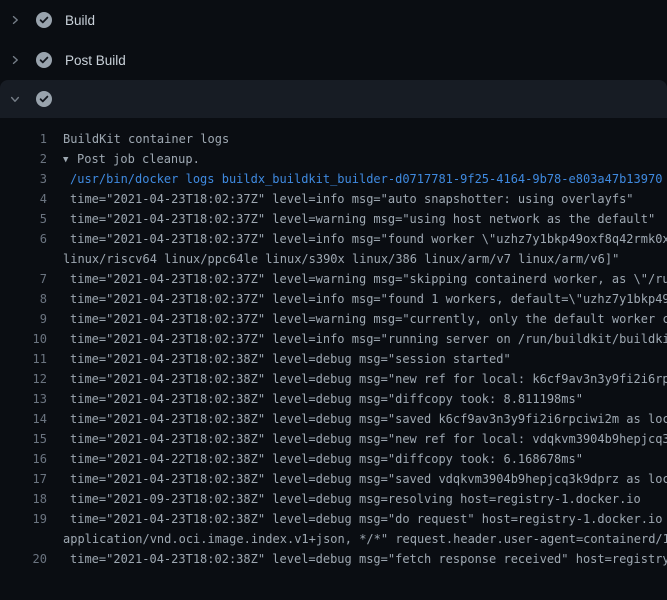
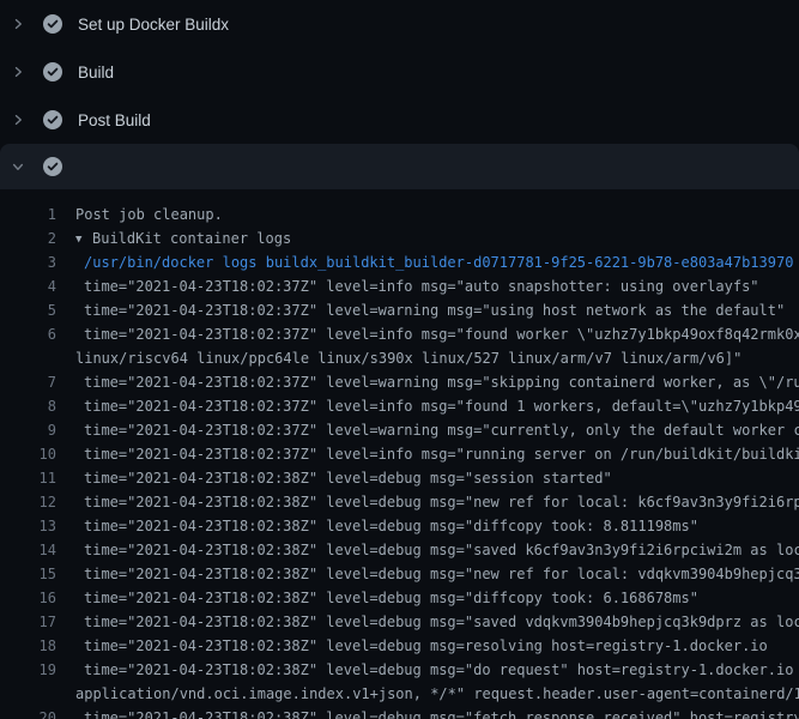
+ Set up Docker Buildx
  Build
  Post Build
  1
- BuildKit container logs
+ Post job cleanup.
  2
- ▼ Post job cleanup.
+ ▼ BuildKit container logs
  3
- /usr/bin/docker logs buildx_buildkit_builder-d0717781-9f25-4164-9b78-e803a47b13970
+ /usr/bin/docker logs buildx_buildkit_builder-d0717781-9f25-6221-9b78-e803a47b13970
  4
  time="2021-04-23T18:02:37Z" level=info msg="auto snapshotter: using overlayfs"
  5
  time="2021-04-23T18:02:37Z" level=warning msg="using host network as the default"
  6
  time="2021-04-23T18:02:37Z" level=info msg="found worker \"uzhz7y1bkp49oxf8q42rmk0x
- linux/riscv64 linux/ppc64le linux/s390x linux/386 linux/arm/v7 linux/arm/v6]"
+ linux/riscv64 linux/ppc64le linux/s390x linux/527 linux/arm/v7 linux/arm/v6]"
  7
  time="2021-04-23T18:02:37Z" level=warning msg="skipping containerd worker, as \"/ru
  8
  time="2021-04-23T18:02:37Z" level=info msg="found 1 workers, default=\"uzhz7y1bkp49
  9
  time="2021-04-23T18:02:37Z" level=warning msg="currently, only the default worker c
  10
  time="2021-04-23T18:02:37Z" level=info msg="running server on /run/buildkit/buildki
  11
  time="2021-04-23T18:02:38Z" level=debug msg="session started"
  12
  time="2021-04-23T18:02:38Z" level=debug msg="new ref for local: k6cf9av3n3y9fi2i6rp
  13
  time="2021-04-23T18:02:38Z" level=debug msg="diffcopy took: 8.811198ms"
  14
  time="2021-04-23T18:02:38Z" level=debug msg="saved k6cf9av3n3y9fi2i6rpciwi2m as loc
  15
  time="2021-04-23T18:02:38Z" level=debug msg="new ref for local: vdqkvm3904b9hepjcq3
  16
- time="2021-04-22T18:02:38Z" level=debug msg="diffcopy took: 6.168678ms"
+ time="2021-04-23T18:02:38Z" level=debug msg="diffcopy took: 6.168678ms"
  17
  time="2021-04-23T18:02:38Z" level=debug msg="saved vdqkvm3904b9hepjcq3k9dprz as loc
  18
- time="2021-09-23T18:02:38Z" level=debug msg=resolving host=registry-1.docker.io
+ time="2021-04-23T18:02:38Z" level=debug msg=resolving host=registry-1.docker.io
  19
  time="2021-04-23T18:02:38Z" level=debug msg="do request" host=registry-1.docker.io
  application/vnd.oci.image.index.v1+json, */*" request.header.user-agent=containerd/1
  20
  time="2021-04-23T18:02:38Z" level=debug msg="fetch response received" host=registry
